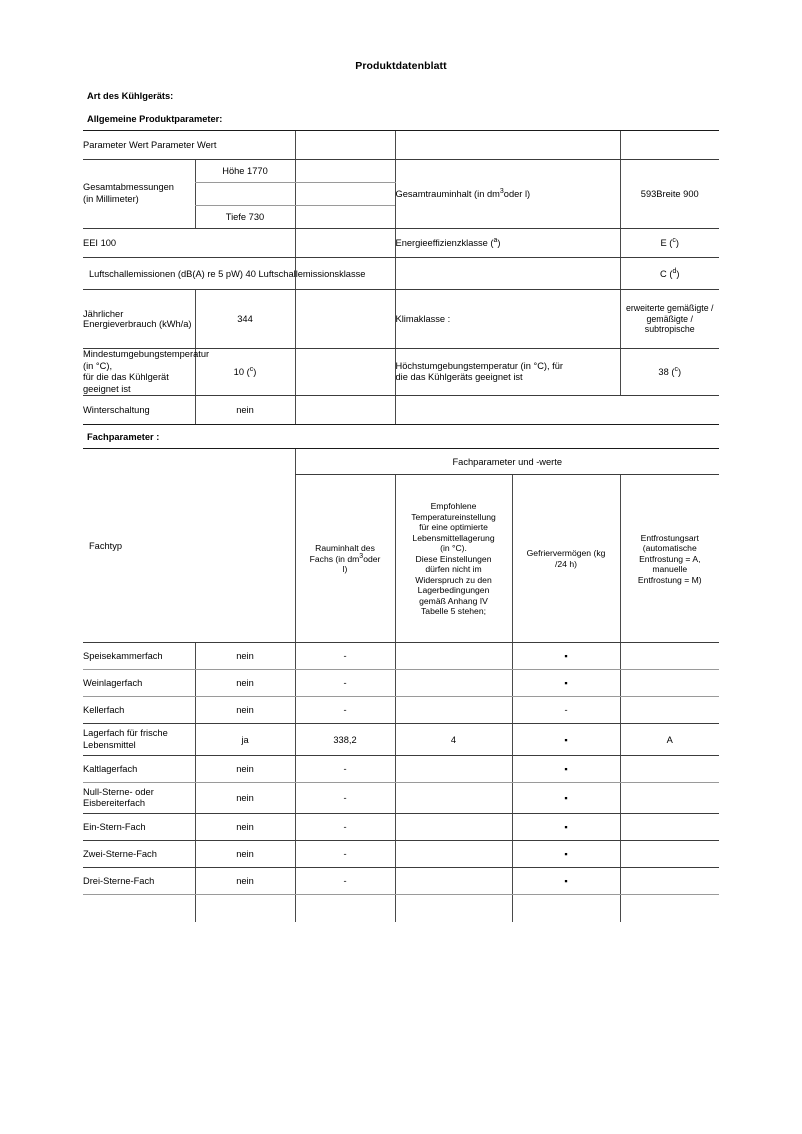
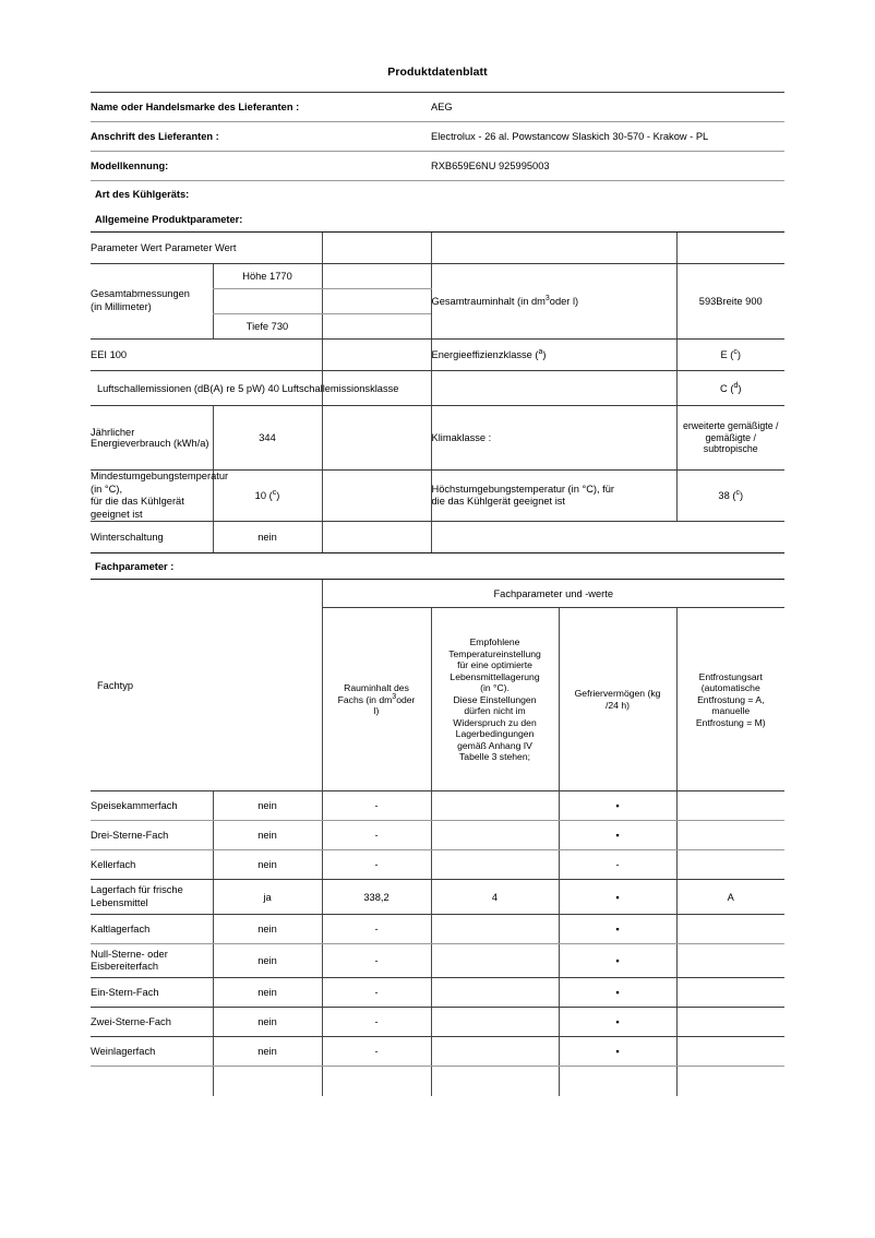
  Produktdatenblatt
+ Name oder Handelsmarke des Lieferanten :	AEG
+ Anschrift des Lieferanten :	Electrolux - 26 al. Powstancow Slaskich 30-570 - Krakow - PL
+ Modellkennung:	RXB659E6NU 925995003
  Art des Kühlgeräts:
  Allgemeine Produktparameter:
  Parameter Wert Parameter Wert
  Gesamtabmessungen (in Millimeter)	Höhe 1770		Gesamtrauminhalt (in dm oder l)	593Breite 900
  Tiefe 730
  EEI 100		Energieeffizienzklasse ( )	E ( )
  Luftschallemissionen (dB(A) re 5 pW) 40 Luftschallemissionsklasse			C ( )
  Jährlicher Energieverbrauch (kWh/a)	344		Klimaklasse :	erweiterte gemäßigte / gemäßigte / subtropische
- Mindestumgebungstemperatur (in °C), für die das Kühlgerät geeignet ist	10 ( )		Höchstumgebungstemperatur (in °C), für die das Kühlgeräts geeignet ist	38 ( )
+ Mindestumgebungstemperatur (in °C), für die das Kühlgerät geeignet ist	10 ( )		Höchstumgebungstemperatur (in °C), für die das Kühlgerät geeignet ist	38 ( )
  Winterschaltung	nein
  Fachparameter :
  Fachtyp	Fachparameter und -werte
- Rauminhalt des Fachs (in dm oder l)	Empfohlene Temperatureinstellung für eine optimierte Lebensmittellagerung (in °C). Diese Einstellungen dürfen nicht im Widerspruch zu den Lagerbedingungen gemäß Anhang IV Tabelle 5 stehen;	Gefriervermögen (kg /24 h)	Entfrostungsart (automatische Entfrostung = A, manuelle Entfrostung = M)
+ Rauminhalt des Fachs (in dm oder l)	Empfohlene Temperatureinstellung für eine optimierte Lebensmittellagerung (in °C). Diese Einstellungen dürfen nicht im Widerspruch zu den Lagerbedingungen gemäß Anhang IV Tabelle 3 stehen;	Gefriervermögen (kg /24 h)	Entfrostungsart (automatische Entfrostung = A, manuelle Entfrostung = M)
  Speisekammerfach	nein	-		▪
- Weinlagerfach	nein	-		▪
+ Drei-Sterne-Fach	nein	-		▪
  Kellerfach	nein	-		-
  Lagerfach für frische Lebensmittel	ja	338,2	4	▪	A
  Kaltlagerfach	nein	-		▪
  Null-Sterne- oder Eisbereiterfach	nein	-		▪
  Ein-Stern-Fach	nein	-		▪
  Zwei-Sterne-Fach	nein	-		▪
- Drei-Sterne-Fach	nein	-		▪
+ Weinlagerfach	nein	-		▪
